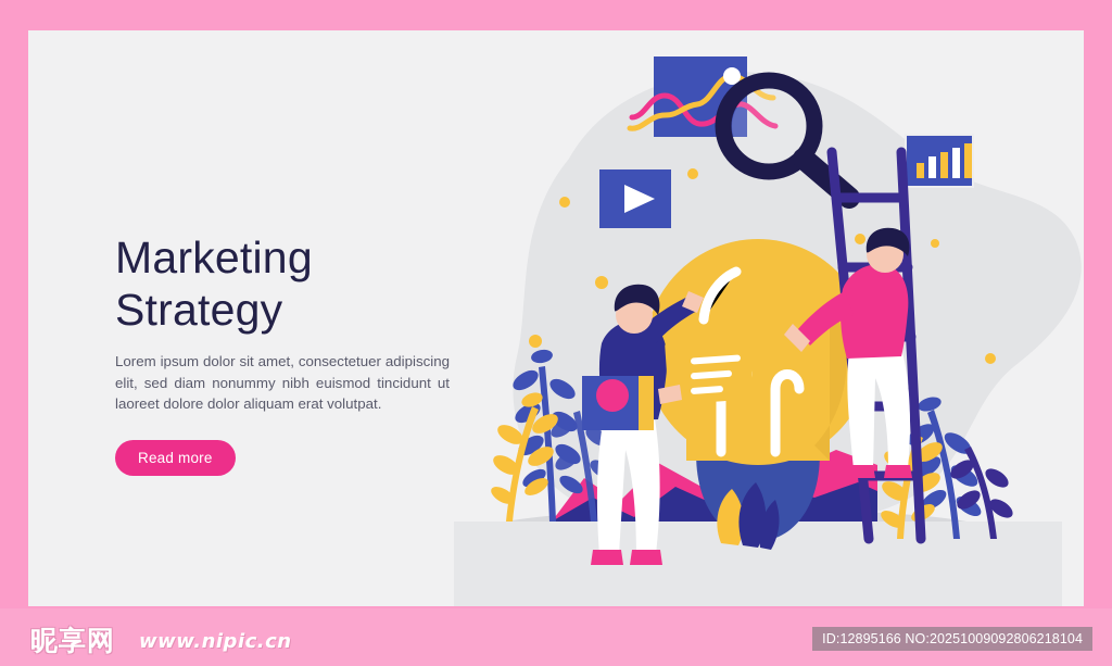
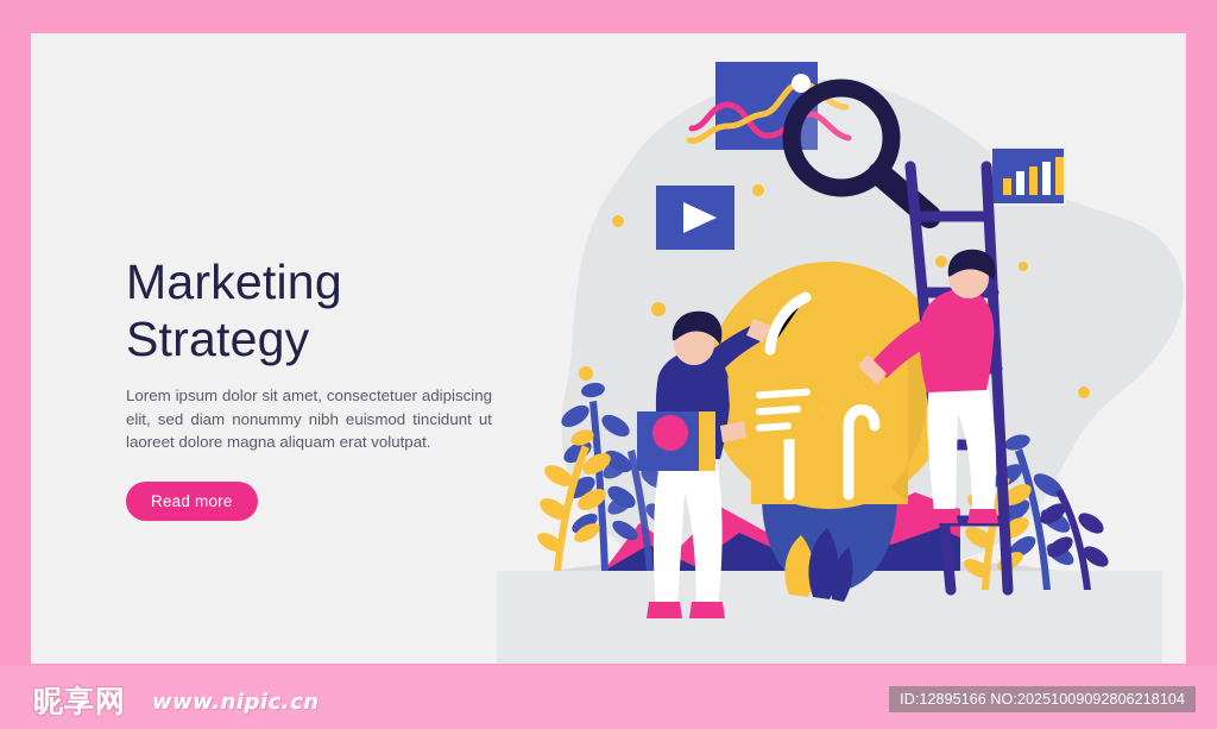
  Marketing
  Strategy
- Lorem ipsum dolor sit amet, consectetuer adipiscing elit, sed diam nonummy nibh euismod tincidunt ut laoreet dolore dolor aliquam erat volutpat.
+ Lorem ipsum dolor sit amet, consectetuer adipiscing elit, sed diam nonummy nibh euismod tincidunt ut laoreet dolore magna aliquam erat volutpat.
  Read more
  昵享网
  www.nipic.cn
  ID:12895166 NO:20251009092806218104
